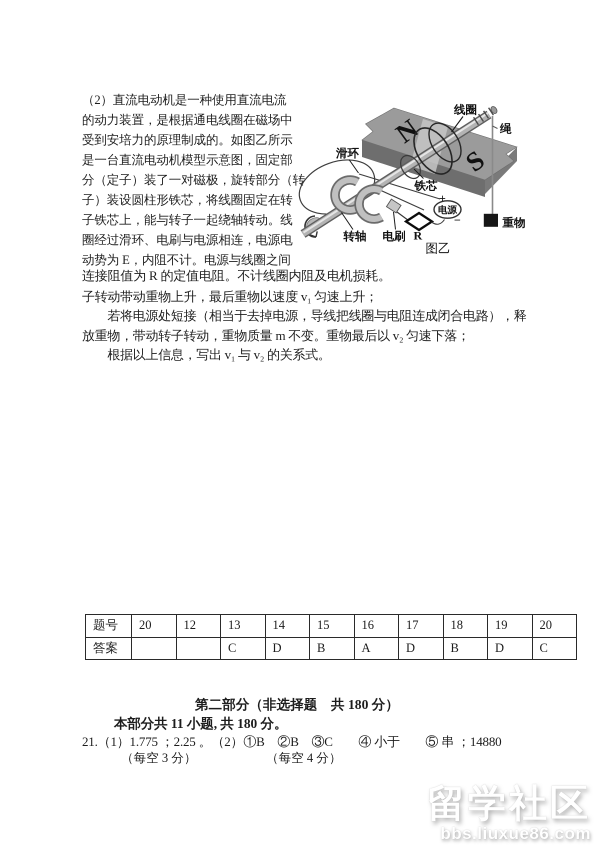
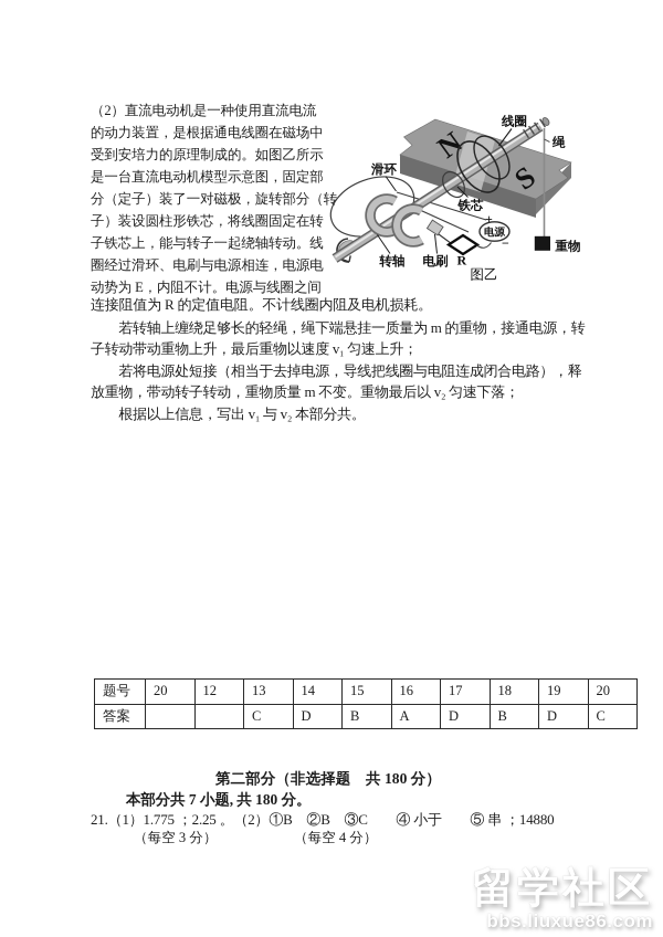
  （2）直流电动机是一种使用直流电流
  的动力装置，是根据通电线圈在磁场中
  受到安培力的原理制成的。如图乙所示
  是一台直流电动机模型示意图，固定部
  分（定子）装了一对磁极，旋转部分（转
  子）装设圆柱形铁芯，将线圈固定在转
  子铁芯上，能与转子一起绕轴转动。线
  圈经过滑环、电刷与电源相连，电源电
  动势为 E，内阻不计。电源与线圈之间
  连接阻值为 R 的定值电阻。不计线圈内阻及电机损耗。
+ 若转轴上缠绕足够长的轻绳，绳下端悬挂一质量为 m 的重物，接通电源，转
  子转动带动重物上升，最后重物以速度 v₁ 匀速上升；
  若将电源处短接（相当于去掉电源，导线把线圈与电阻连成闭合电路），释
  放重物，带动转子转动，重物质量 m 不变。重物最后以 v₂ 匀速下落；
- 根据以上信息，写出 v₁ 与 v₂ 的关系式。
+ 根据以上信息，写出 v₁ 与 v₂ 本部分共。
  电源
  +
  −
  线圈
  绳
  滑环
  铁芯
  转轴
  电刷
  R
  重物
  图乙
  题号	20	12	13	14	15	16	17	18	19	20
  答案			C	D	B	A	D	B	D	C
  第二部分（非选择题 共 180 分）
- 本部分共 11 小题, 共 180 分。
+ 本部分共 7 小题, 共 180 分。
  21.（1）1.775 ；2.25 。（2）①B ②B ③C ④ 小于 ⑤ 串 ；14880
  （每空 3 分）
  （每空 4 分）
  留学社区
  bbs.liuxue86.com
